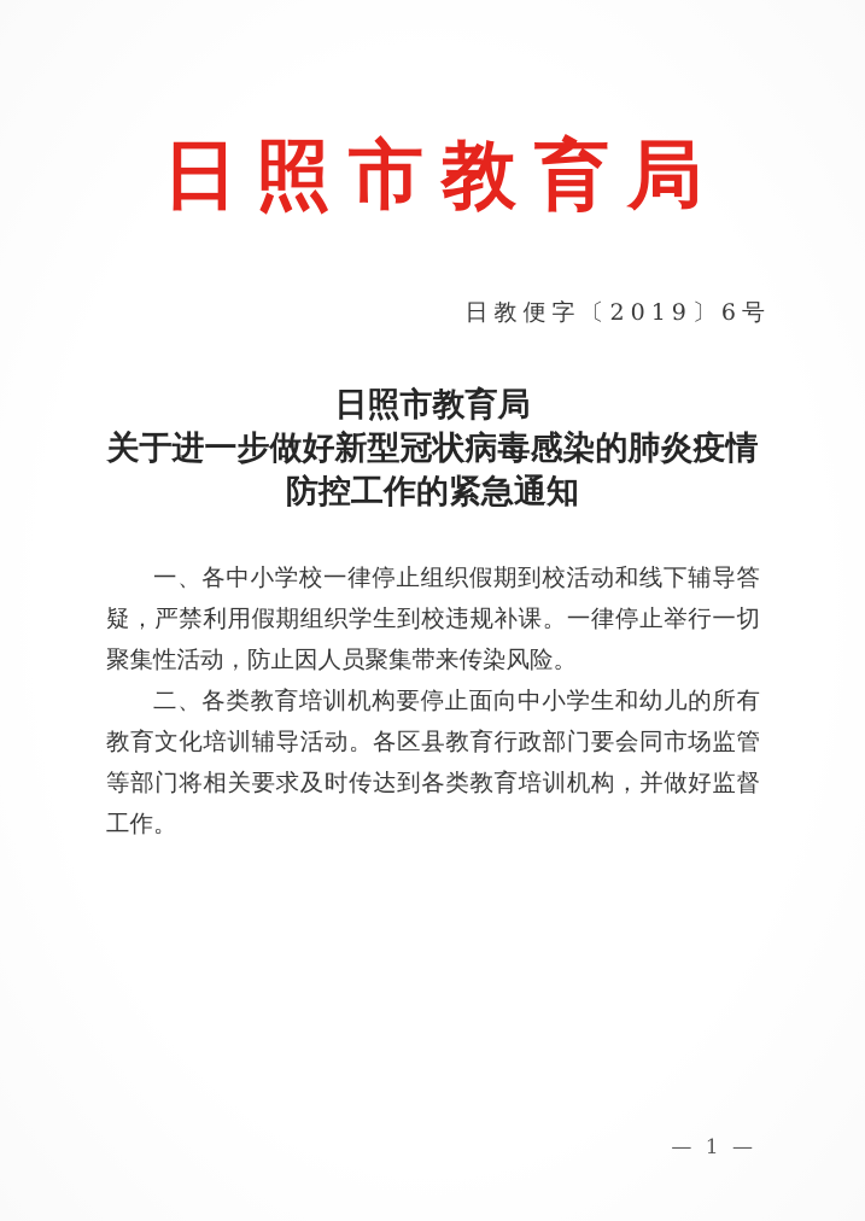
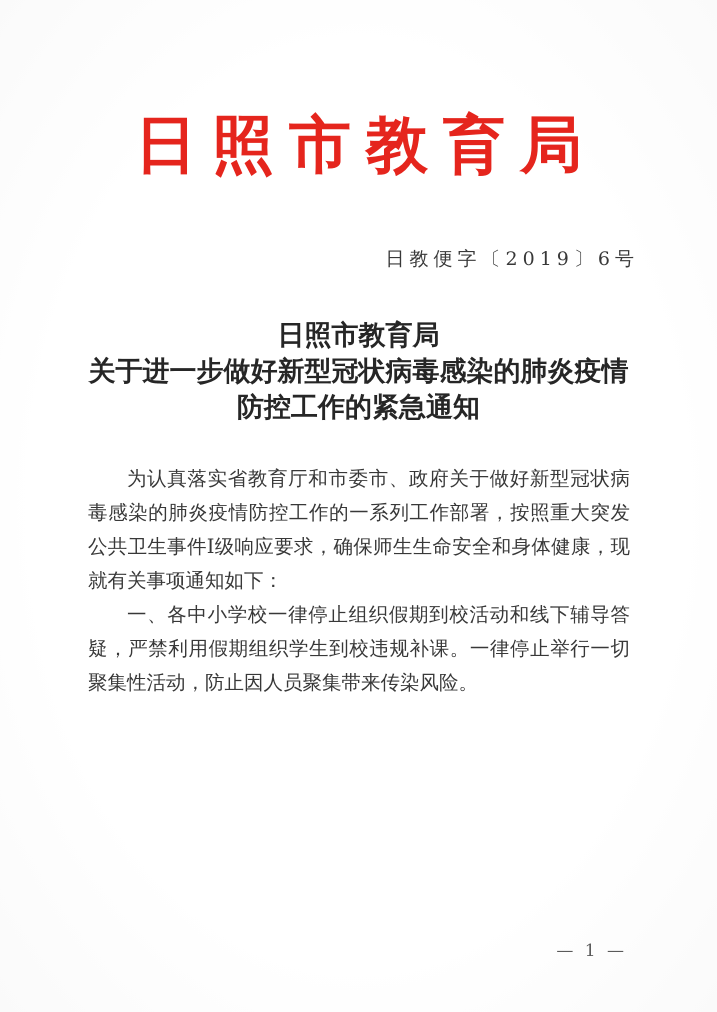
  日照市教育局
  日教便字〔2019〕6号
  日照市教育局
  关于进一步做好新型冠状病毒感染的肺炎疫情
  防控工作的紧急通知
+ 为认真落实省教育厅和市委市、政府关于做好新型冠状病毒感染的肺炎疫情防控工作的一系列工作部署，按照重大突发公共卫生事件Ⅰ级响应要求，确保师生生命安全和身体健康，现就有关事项通知如下：
  一、各中小学校一律停止组织假期到校活动和线下辅导答疑，严禁利用假期组织学生到校违规补课。一律停止举行一切聚集性活动，防止因人员聚集带来传染风险。
- 二、各类教育培训机构要停止面向中小学生和幼儿的所有教育文化培训辅导活动。各区县教育行政部门要会同市场监管等部门将相关要求及时传达到各类教育培训机构，并做好监督工作。
  — 1 —
